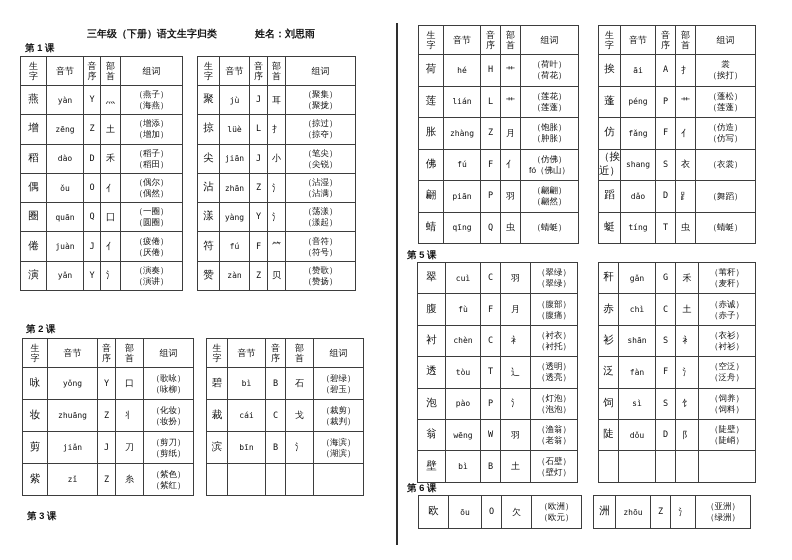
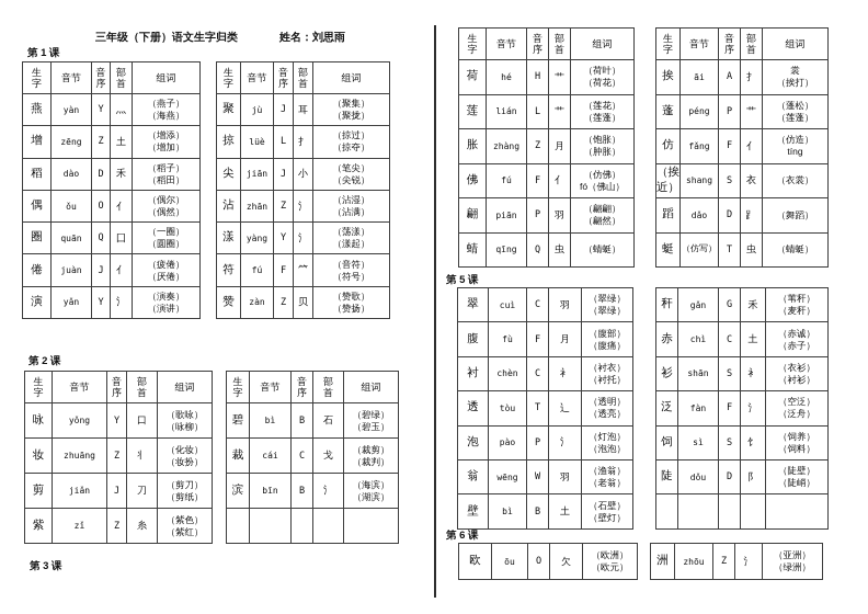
  三年级（下册）语文生字归类
  姓名：刘思雨
  第 1 课
  生字	音节	音序	部首	组词
  燕	yàn	Y	灬	（燕子）（海燕）
  增	zēng	Z	土	（增添）（增加）
  稻	dào	D	禾	（稻子）（稻田）
  偶	ǒu	O	亻	（偶尔）（偶然）
  圈	quān	Q	囗	（一圈）（圆圈）
  倦	juàn	J	亻	（疲倦）（厌倦）
  演	yǎn	Y	氵	（演奏）（演讲）
  生字	音节	音序	部首	组词
  聚	jù	J	耳	（聚集）（聚拢）
  掠	lüè	L	扌	（掠过）（掠夺）
  尖	jiān	J	小	（笔尖）（尖锐）
  沾	zhān	Z	氵	（沾湿）（沾满）
  漾	yàng	Y	氵	（荡漾）（漾起）
  符	fú	F	⺮	（音符）（符号）
  赞	zàn	Z	贝	（赞歌）（赞扬）
  第 2 课
  生字	音节	音序	部首	组词
  咏	yǒng	Y	口	（歌咏）（咏柳）
  妆	zhuāng	Z	丬	（化妆）（妆扮）
  剪	jiǎn	J	刀	（剪刀）（剪纸）
  紫	zǐ	Z	糸	（紫色）（紫红）
  生字	音节	音序	部首	组词
  碧	bì	B	石	（碧绿）（碧玉）
  裁	cái	C	戈	（裁剪）（裁判）
  滨	bīn	B	氵	（海滨）（湖滨）
  第 3 课
  生字	音节	音序	部首	组词
  荷	hé	H	艹	（荷叶）（荷花）
  莲	lián	L	艹	（莲花）（莲蓬）
  胀	zhàng	Z	月	（饱胀）（肿胀）
  佛	fú	F	亻	（仿佛）fó（佛山）
  翩	piān	P	羽	（翩翩）（翩然）
  蜻	qīng	Q	虫	（蜻蜓）
  生字	音节	音序	部首	组词
  挨	āi	A	扌	裳（挨打）
  蓬	péng	P	艹	（蓬松）（莲蓬）
- 仿	fǎng	F	亻	（仿造）（仿写）
+ 仿	fǎng	F	亻	（仿造）tíng
  （挨近）	shang	S	衣	（衣裳）
  蹈	dǎo	D	⻊	（舞蹈）
- 蜓	tíng	T	虫	（蜻蜓）
+ 蜓	（仿写）	T	虫	（蜻蜓）
  第 5 课
  翠	cuì	C	羽	（翠绿）（翠绿）
  腹	fù	F	月	（腹部）（腹痛）
  衬	chèn	C	衤	（衬衣）（衬托）
  透	tòu	T	辶	（透明）（透亮）
  泡	pào	P	氵	（灯泡）（泡泡）
  翁	wēng	W	羽	（渔翁）（老翁）
  壁	bì	B	土	（石壁）（壁灯）
  秆	gǎn	G	禾	（苇秆）（麦秆）
  赤	chì	C	土	（赤诚）（赤子）
  衫	shān	S	衤	（衣衫）（衬衫）
  泛	fàn	F	氵	（空泛）（泛舟）
  饲	sì	S	饣	（饲养）（饲料）
  陡	dǒu	D	阝	（陡壁）（陡峭）
  第 6 课
  欧	ōu	O	欠	（欧洲）（欧元）
  洲	zhōu	Z	氵	（亚洲）（绿洲）
